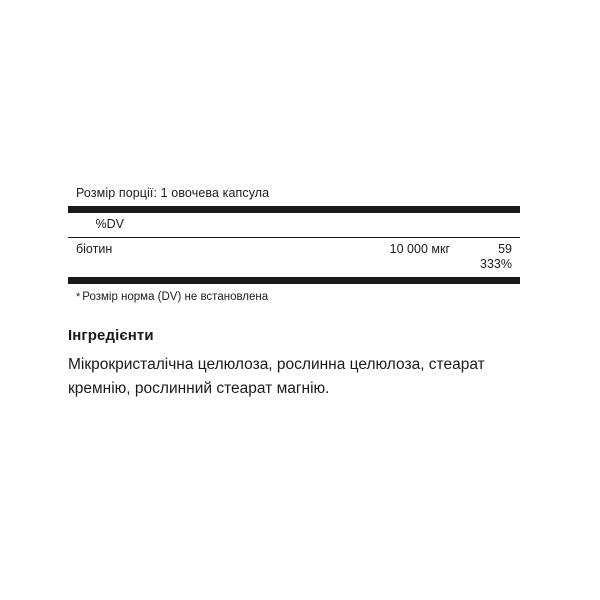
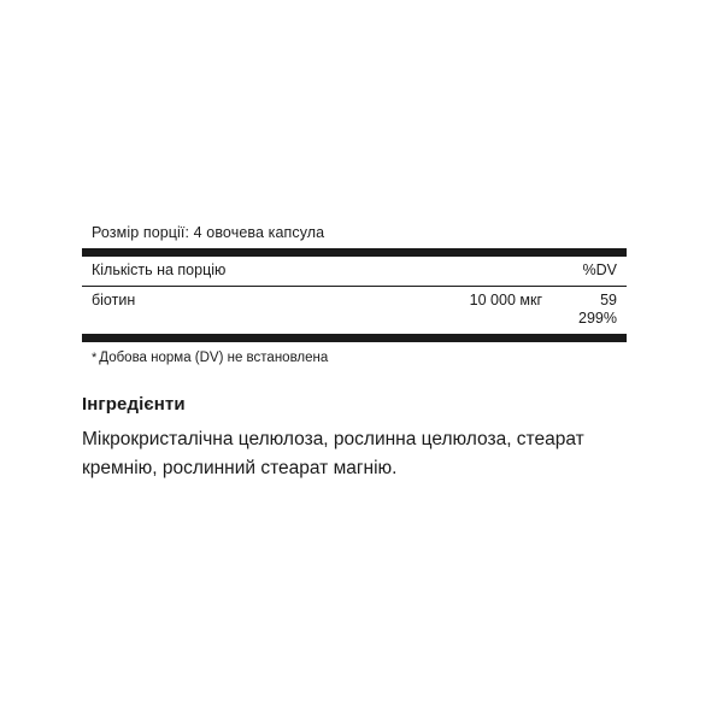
- Розмір порції: 1 овочева капсула
+ Розмір порції: 4 овочева капсула
+ Кількість на порцію
  %DV
  біотин
  10 000 мкг
  59
- 333%
+ 299%
  *
- Розмір норма (DV) не встановлена
+ Добова норма (DV) не встановлена
  Інгредієнти
  Мікрокристалічна целюлоза, рослинна целюлоза, стеарат кремнію, рослинний стеарат магнію.
